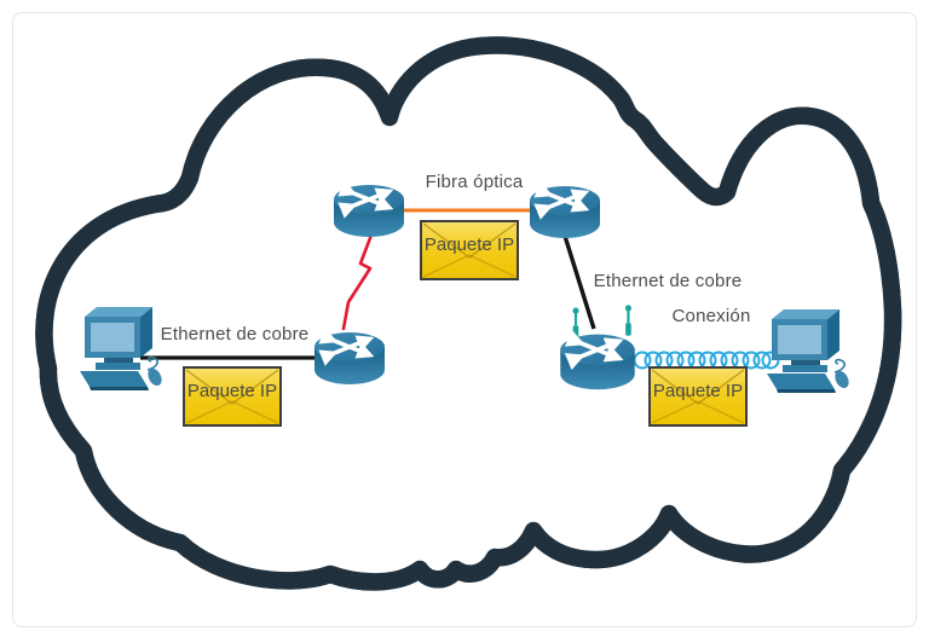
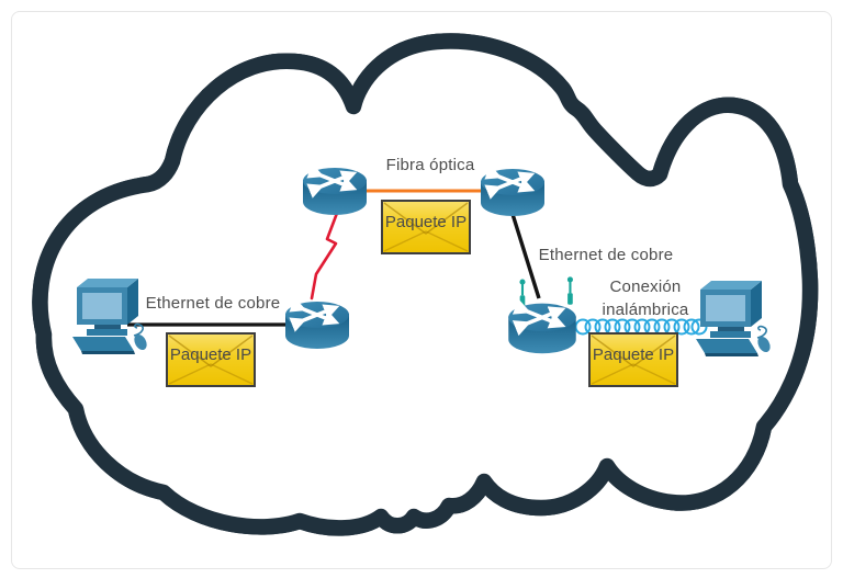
  Fibra óptica
  Ethernet de cobre
  Ethernet de cobre
  Conexión
+ inalámbrica
  Paquete IP
  Paquete IP
  Paquete IP
